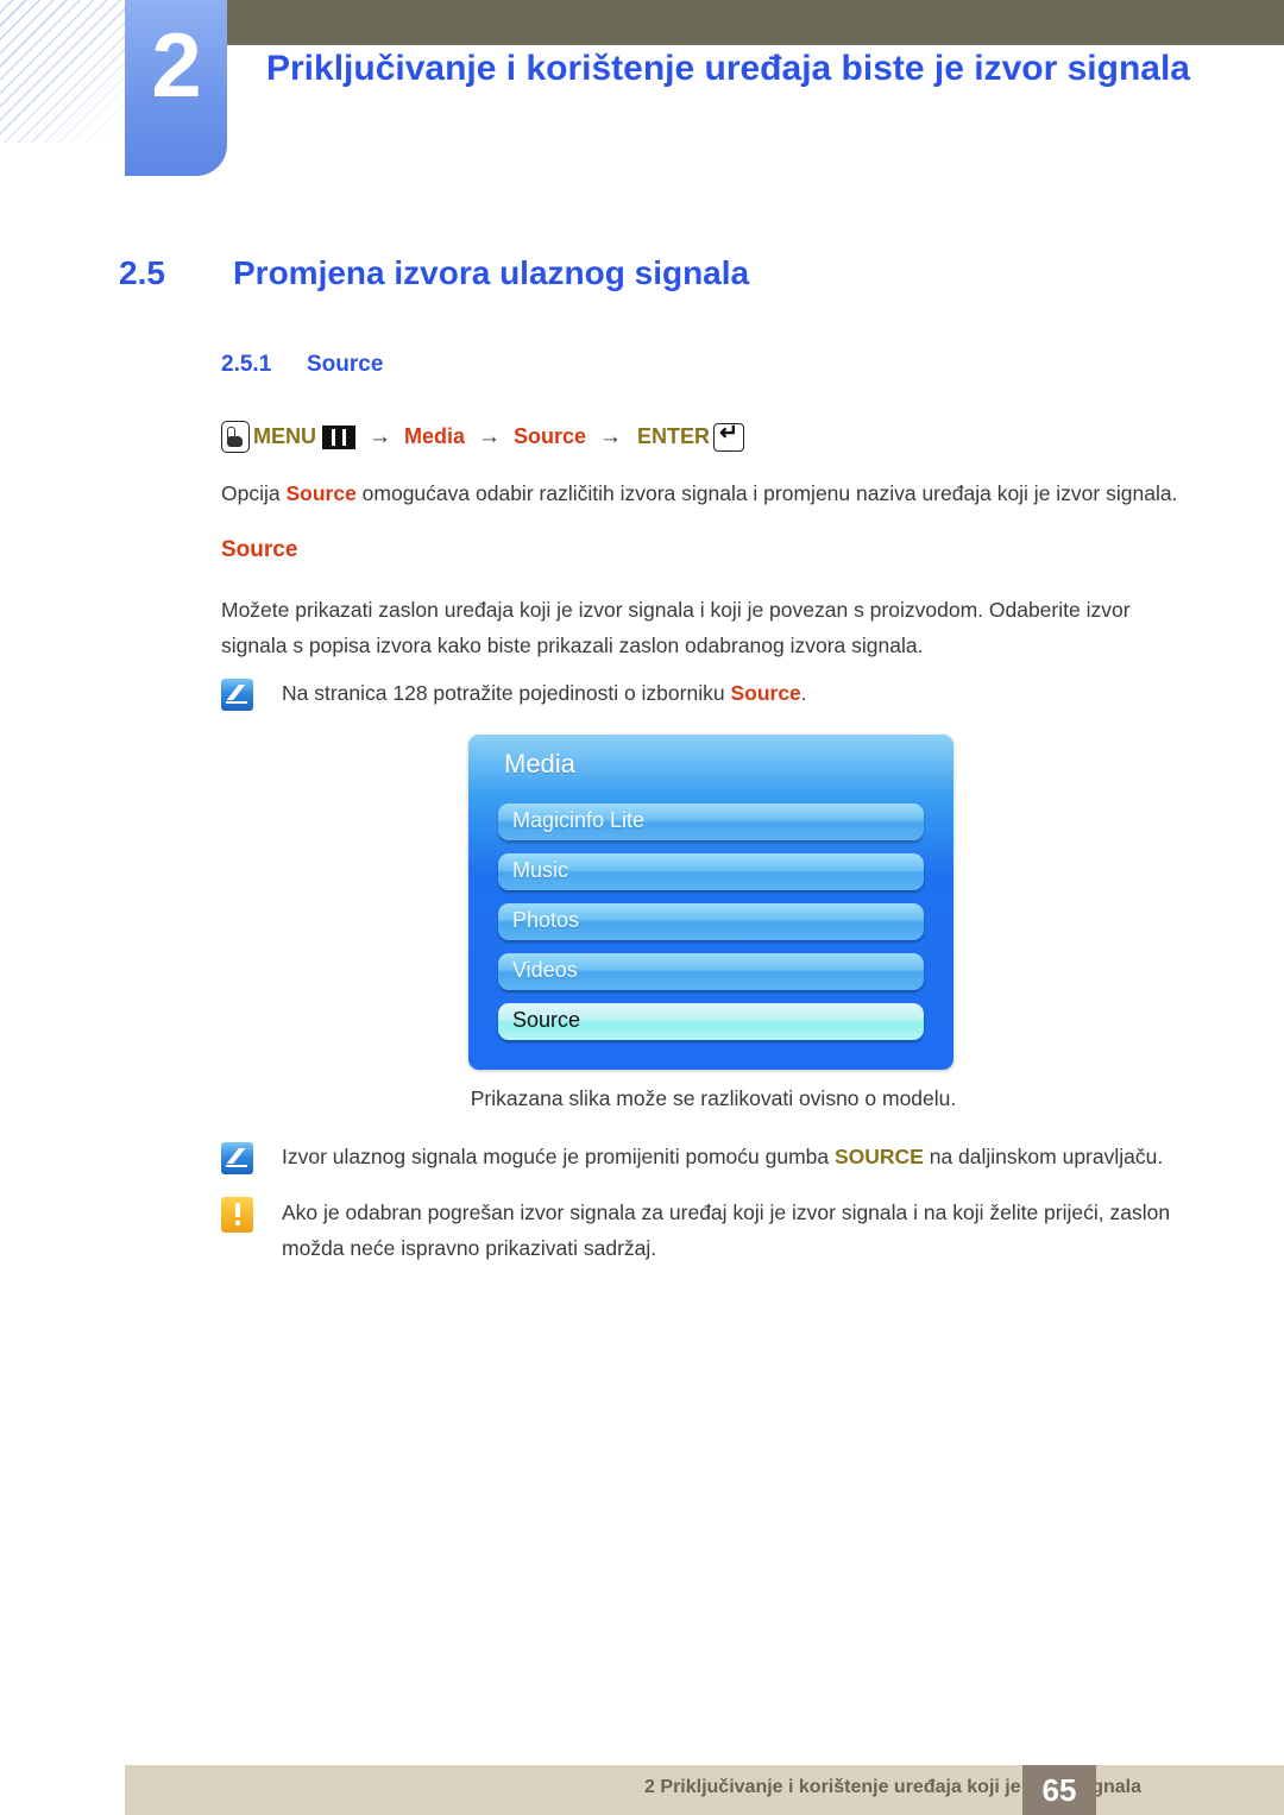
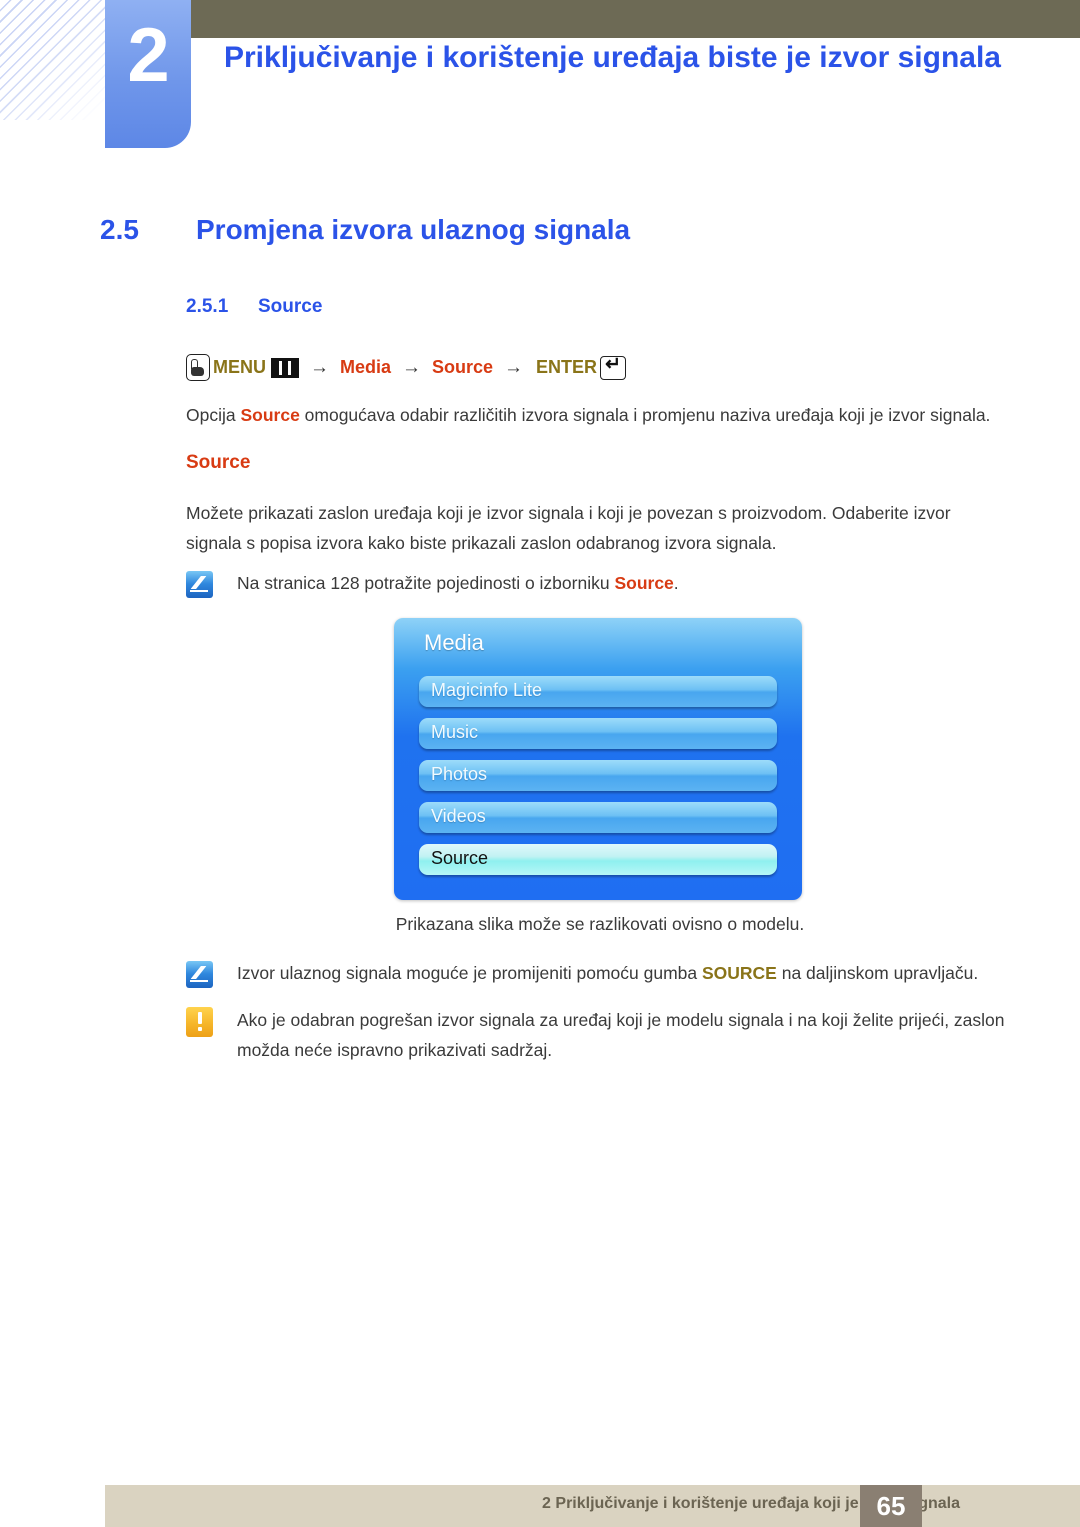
  2
  Priključivanje i korištenje uređaja biste je izvor signala
  2.5 Promjena izvora ulaznog signala
  2.5.1 Source
  MENU
  →
  Media
  →
  Source
  →
  ENTER
  Opcija Source omogućava odabir različitih izvora signala i promjenu naziva uređaja koji je izvor signala.
  Source
  Možete prikazati zaslon uređaja koji je izvor signala i koji je povezan s proizvodom. Odaberite izvor signala s popisa izvora kako biste prikazali zaslon odabranog izvora signala.
  Na stranica 128 potražite pojedinosti o izborniku Source.
  Media
  Magicinfo Lite
  Music
  Photos
  Videos
  Source
  Prikazana slika može se razlikovati ovisno o modelu.
  Izvor ulaznog signala moguće je promijeniti pomoću gumba SOURCE na daljinskom upravljaču.
- Ako je odabran pogrešan izvor signala za uređaj koji je izvor signala i na koji želite prijeći, zaslon možda neće ispravno prikazivati sadržaj.
+ Ako je odabran pogrešan izvor signala za uređaj koji je modelu signala i na koji želite prijeći, zaslon možda neće ispravno prikazivati sadržaj.
  2 Priključivanje i korištenje uređaja koji jegnala
  65
